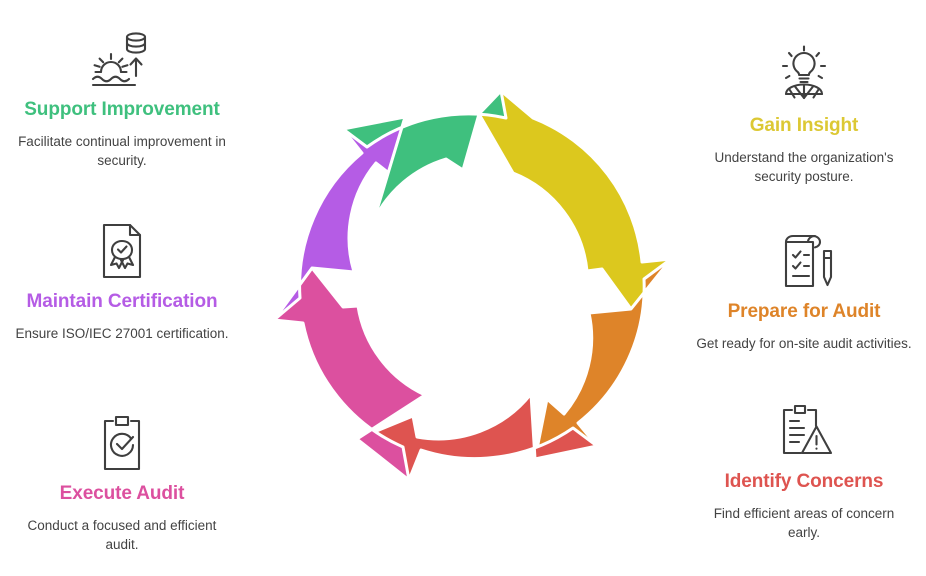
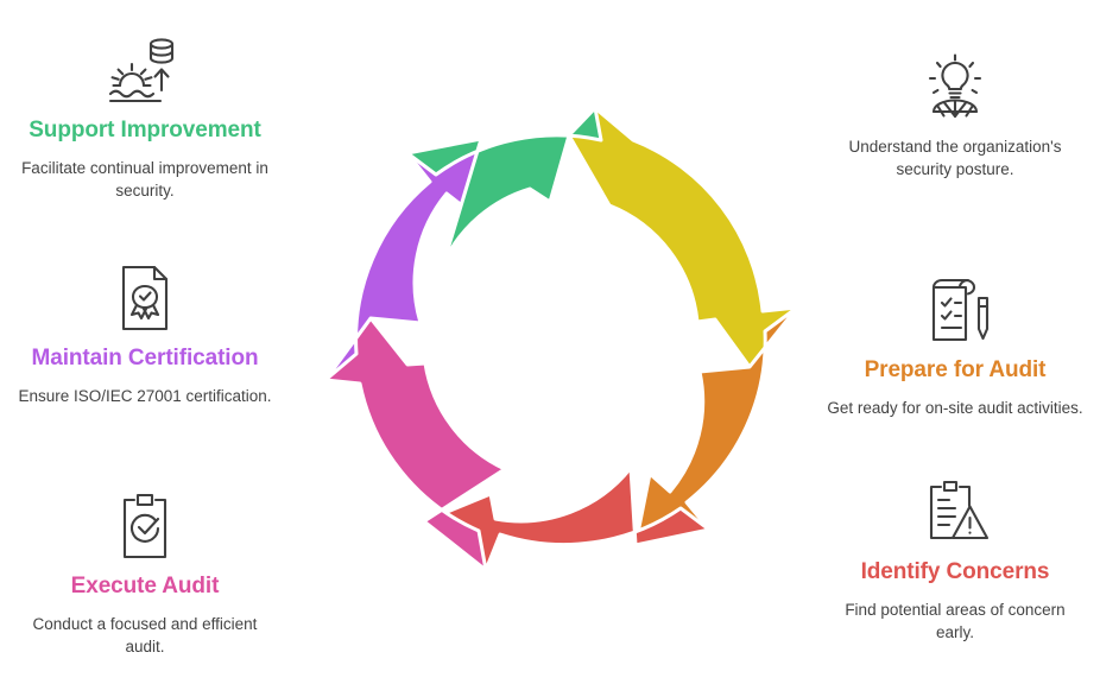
  Support Improvement
  Facilitate continual improvement in security.
  Maintain Certification
  Ensure ISO/IEC 27001 certification.
  Execute Audit
  Conduct a focused and efficient audit.
- Gain Insight
  Understand the organization's security posture.
  Prepare for Audit
  Get ready for on-site audit activities.
  Identify Concerns
- Find efficient areas of concern early.
+ Find potential areas of concern early.
